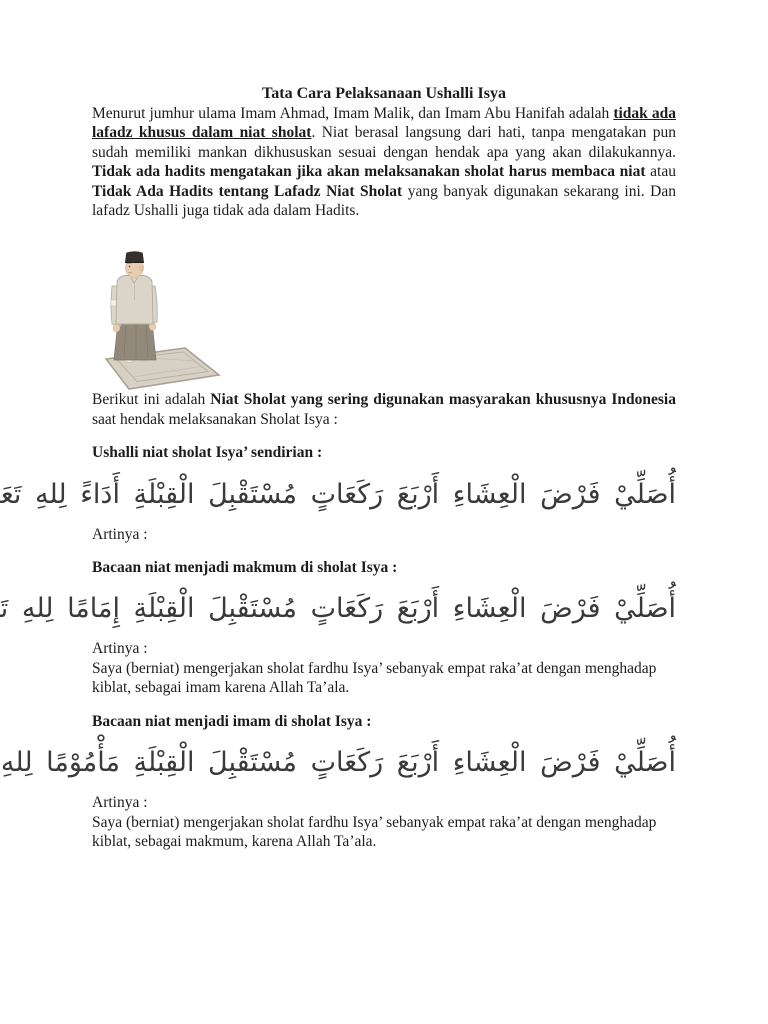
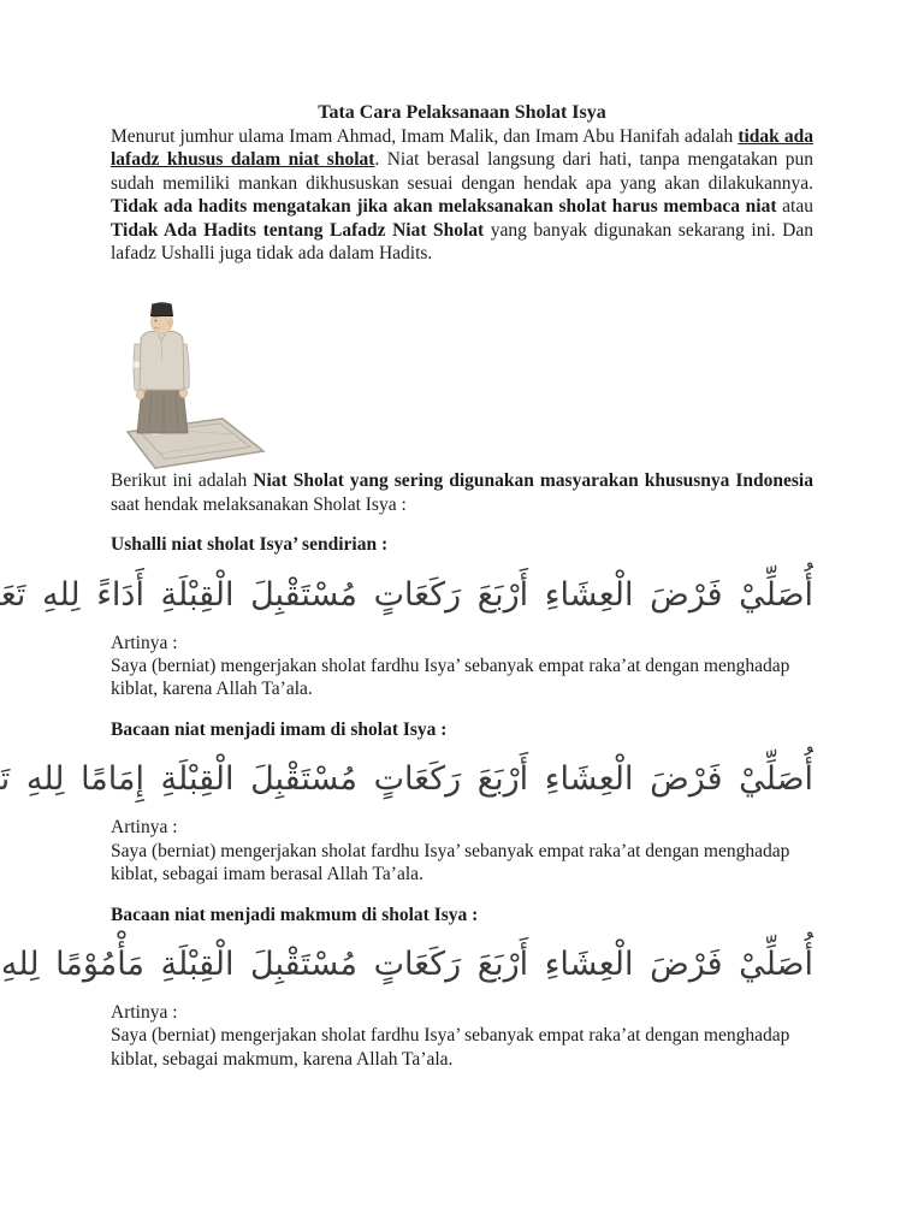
- Tata Cara Pelaksanaan Ushalli Isya
+ Tata Cara Pelaksanaan Sholat Isya
  Menurut jumhur ulama Imam Ahmad, Imam Malik, dan Imam Abu Hanifah adalah tidak ada lafadz khusus dalam niat sholat. Niat berasal langsung dari hati, tanpa mengatakan pun sudah memiliki mankan dikhususkan sesuai dengan hendak apa yang akan dilakukannya. Tidak ada hadits mengatakan jika akan melaksanakan sholat harus membaca niat atau Tidak Ada Hadits tentang Lafadz Niat Sholat yang banyak digunakan sekarang ini. Dan lafadz Ushalli juga tidak ada dalam Hadits.
  Berikut ini adalah Niat Sholat yang sering digunakan masyarakan khususnya Indonesia saat hendak melaksanakan Sholat Isya :
  Ushalli niat sholat Isya’ sendirian :
  أُصَلِّيْ فَرْضَ الْعِشَاءِ أَرْبَعَ رَكَعَاتٍ مُسْتَقْبِلَ الْقِبْلَةِ أَدَاءً لِلهِ تَعَ
  Artinya :
+ Saya (berniat) mengerjakan sholat fardhu Isya’ sebanyak empat raka’at dengan menghadap kiblat, karena Allah Ta’ala.
- Bacaan niat menjadi makmum di sholat Isya :
+ Bacaan niat menjadi imam di sholat Isya :
  أُصَلِّيْ فَرْضَ الْعِشَاءِ أَرْبَعَ رَكَعَاتٍ مُسْتَقْبِلَ الْقِبْلَةِ إِمَامًا لِلهِ تَ
  Artinya :
- Saya (berniat) mengerjakan sholat fardhu Isya’ sebanyak empat raka’at dengan menghadap kiblat, sebagai imam karena Allah Ta’ala.
+ Saya (berniat) mengerjakan sholat fardhu Isya’ sebanyak empat raka’at dengan menghadap kiblat, sebagai imam berasal Allah Ta’ala.
- Bacaan niat menjadi imam di sholat Isya :
+ Bacaan niat menjadi makmum di sholat Isya :
  أُصَلِّيْ فَرْضَ الْعِشَاءِ أَرْبَعَ رَكَعَاتٍ مُسْتَقْبِلَ الْقِبْلَةِ مَأْمُوْمًا لِلهِ
  Artinya :
  Saya (berniat) mengerjakan sholat fardhu Isya’ sebanyak empat raka’at dengan menghadap kiblat, sebagai makmum, karena Allah Ta’ala.
